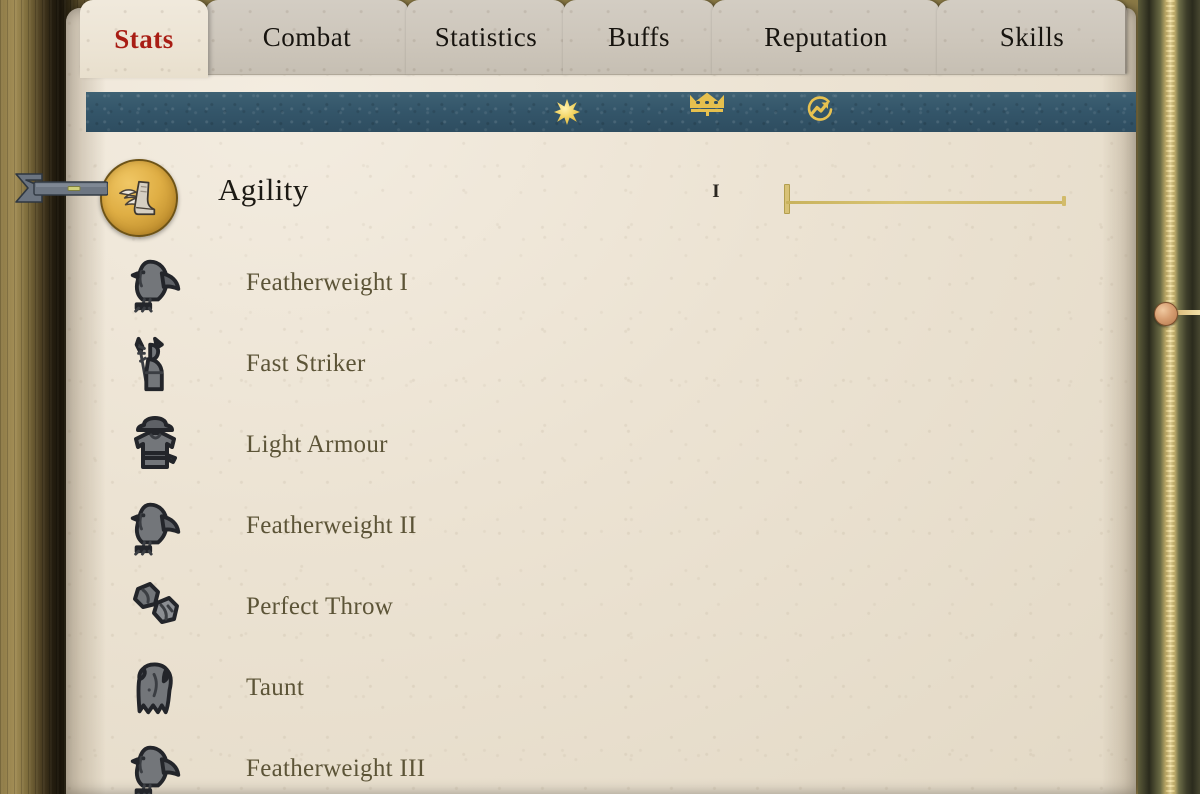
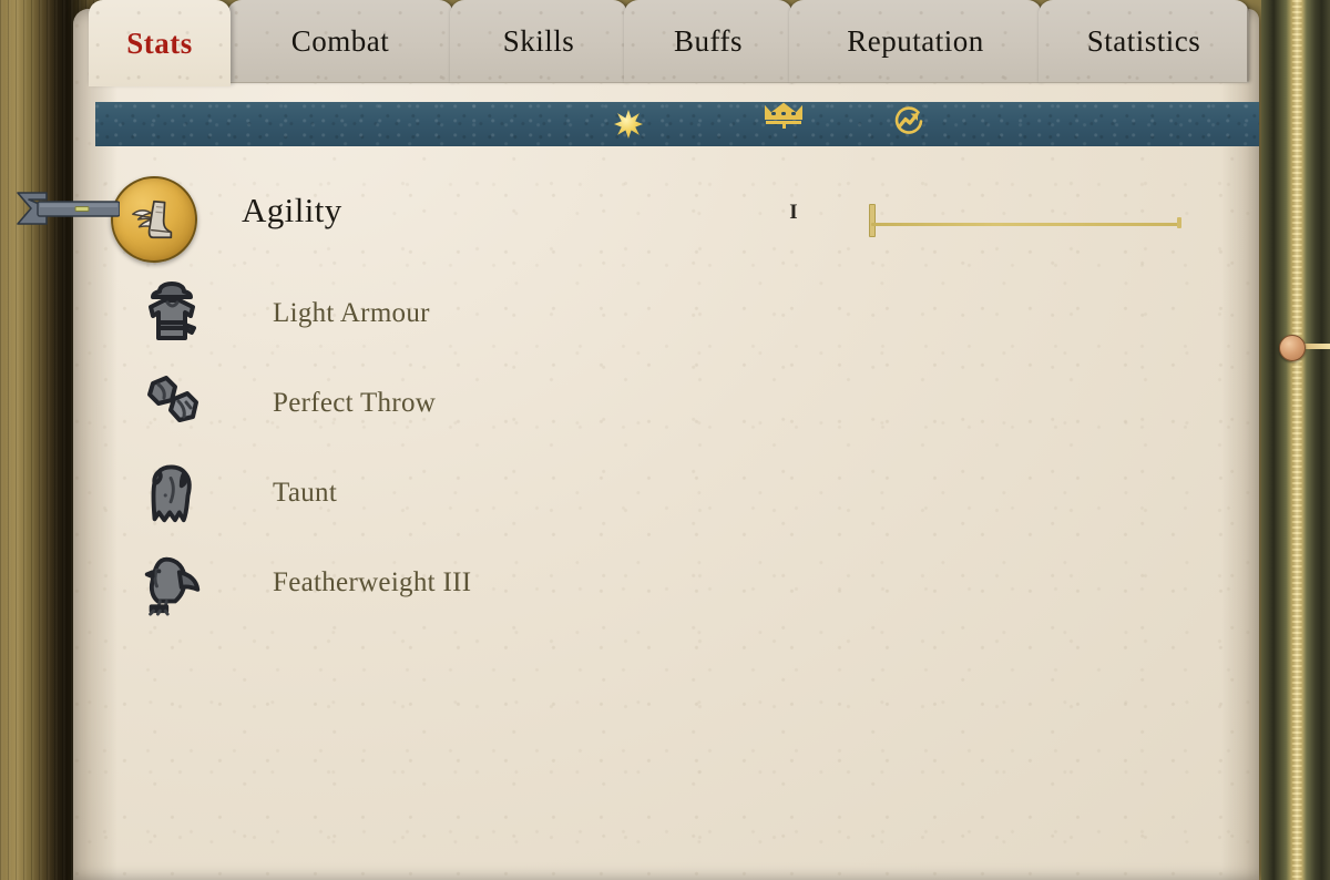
  Stats
  Combat
- Statistics
+ Skills
  Buffs
  Reputation
- Skills
+ Statistics
  Agility
  I
- Featherweight I
- Fast Striker
  Light Armour
- Featherweight II
  Perfect Throw
  Taunt
  Featherweight III
